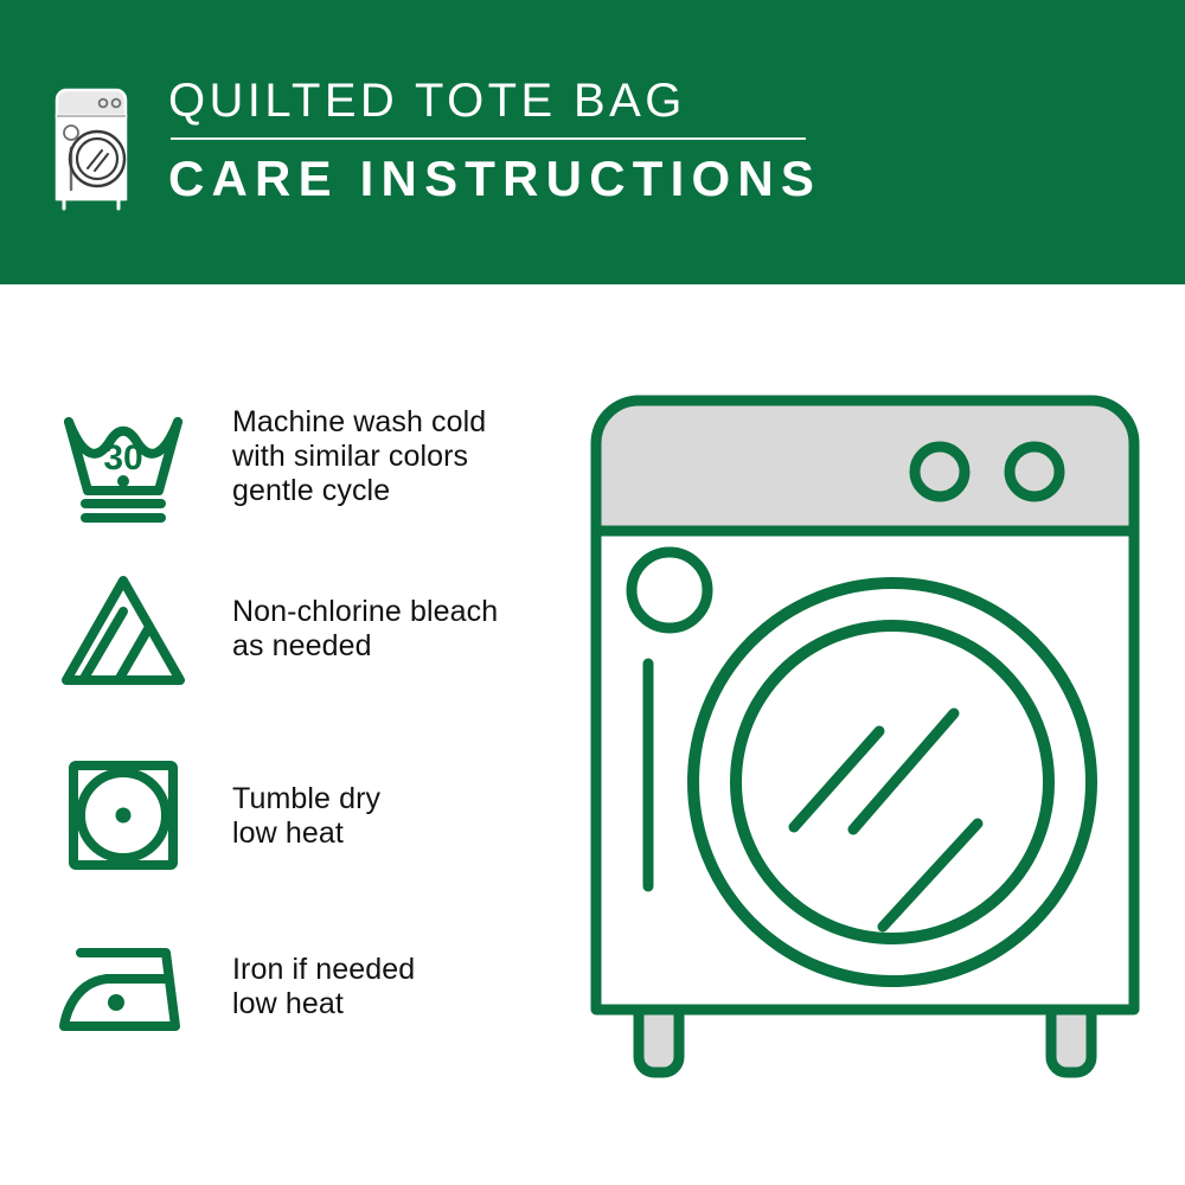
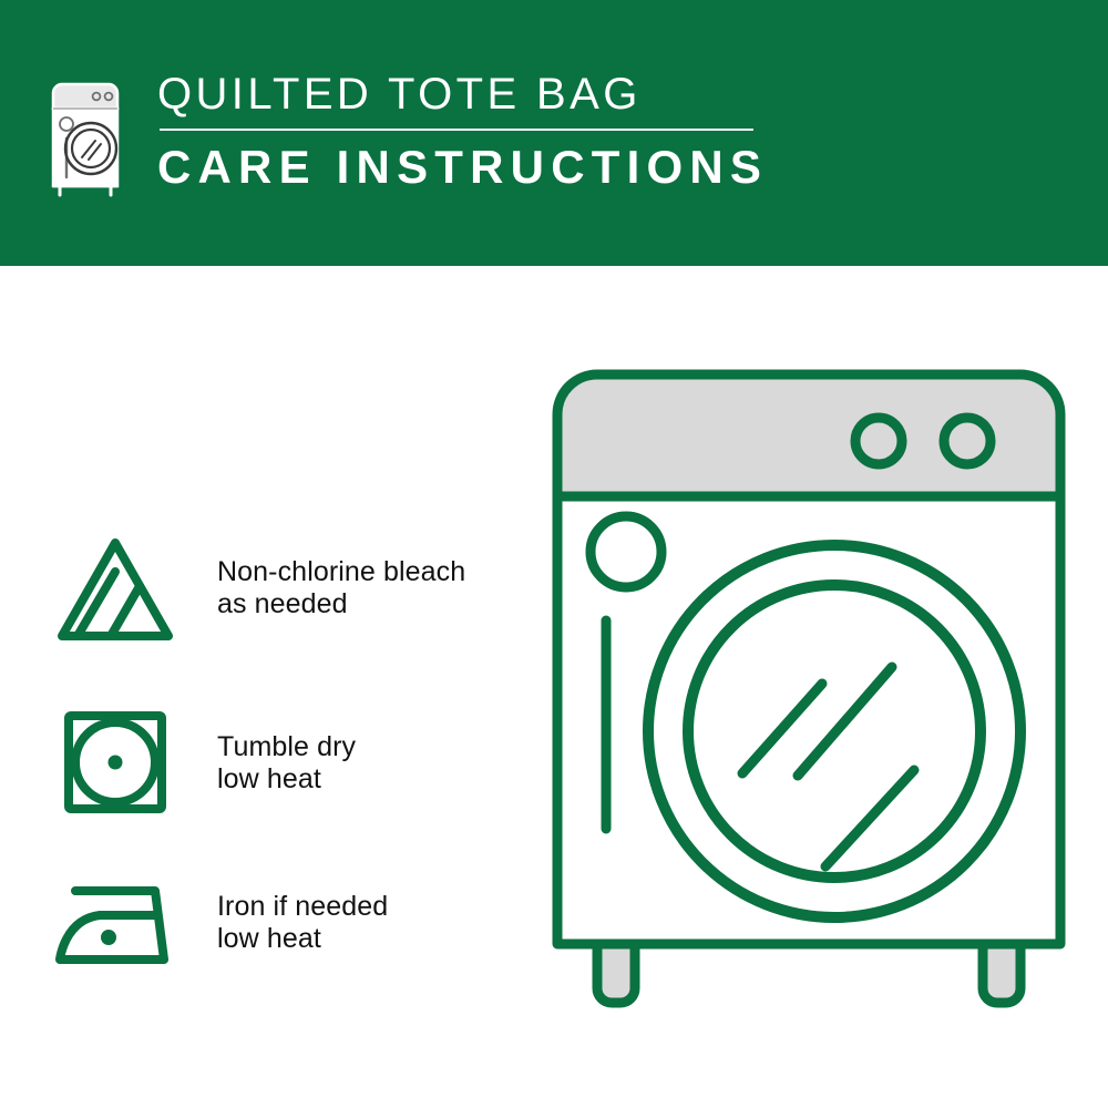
  QUILTED TOTE BAG
  CARE INSTRUCTIONS
- 30
- Machine wash cold
- with similar colors
- gentle cycle
  Non-chlorine bleach
  as needed
  Tumble dry
  low heat
  Iron if needed
  low heat
